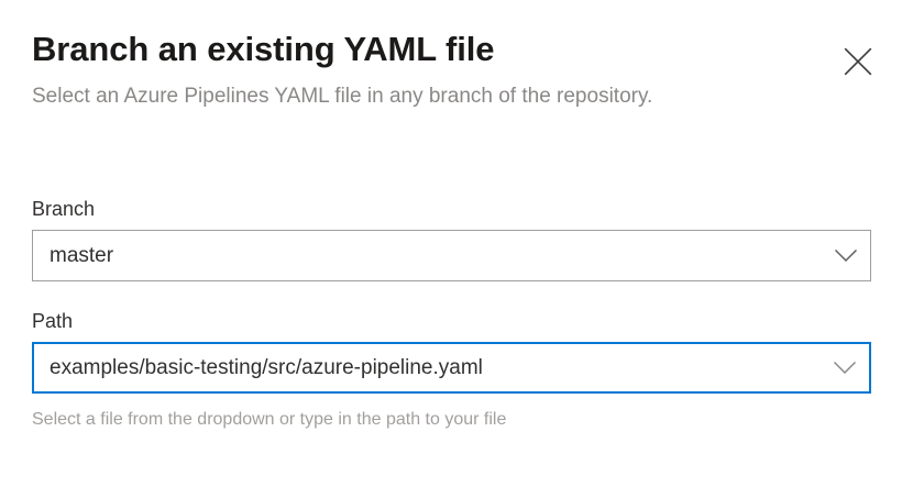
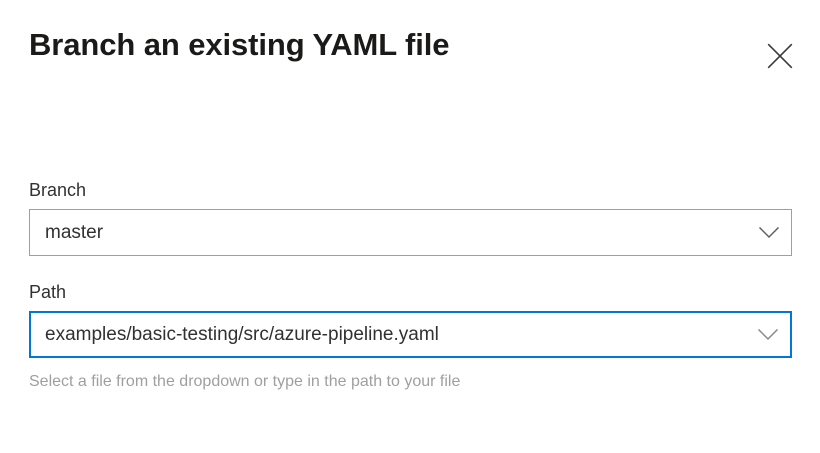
  Branch an existing YAML file
- Select an Azure Pipelines YAML file in any branch of the repository.
  Branch
  master
  Path
  examples/basic-testing/src/azure-pipeline.yaml
  Select a file from the dropdown or type in the path to your file
